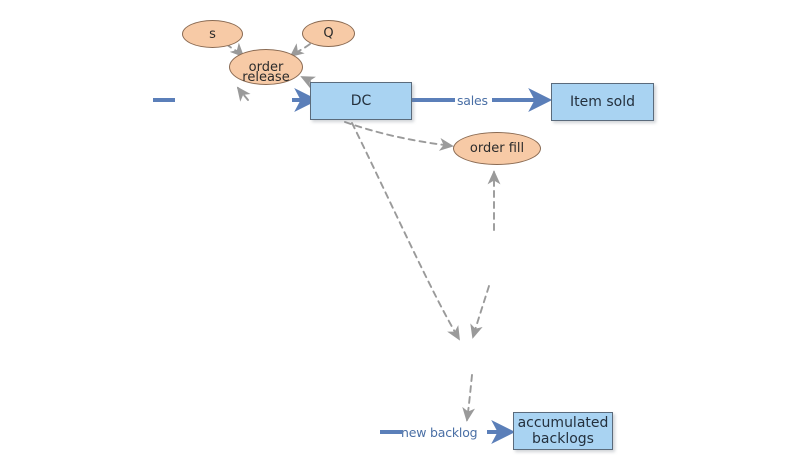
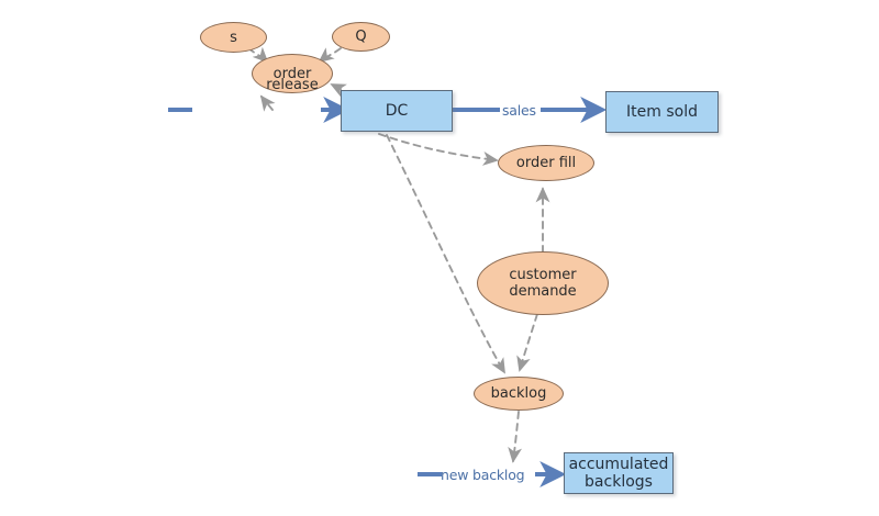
  sales
  new backlog
  s
  Q
  order
  release
  order fill
+ customer
+ demande
+ backlog
  DC
  Item sold
  accumulated
  backlogs
